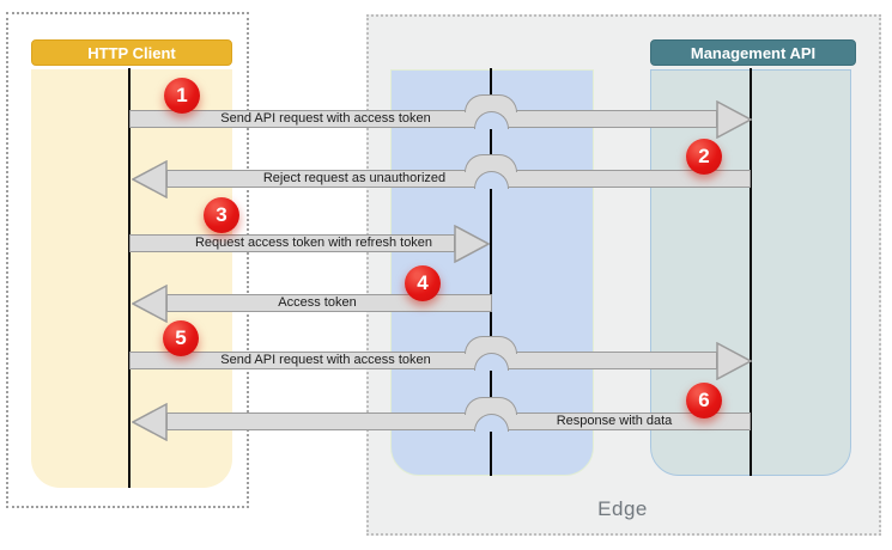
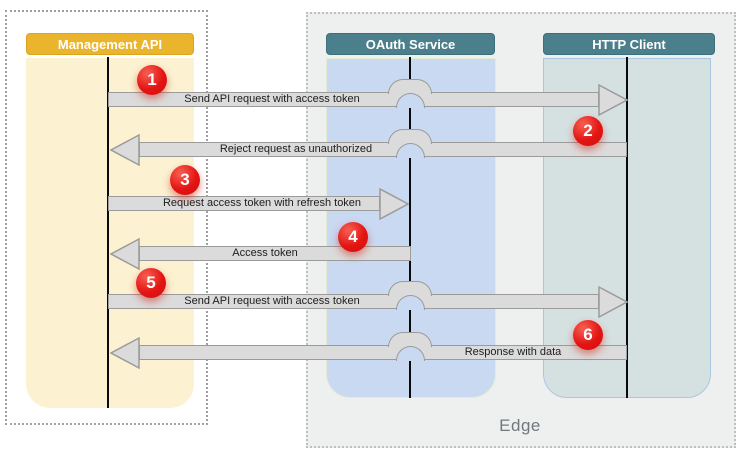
  Edge
- HTTP Client
+ Management API
+ OAuth Service
- Management API
+ HTTP Client
  Send API request with access token
  Reject request as unauthorized
  Request access token with refresh token
  Access token
  Send API request with access token
  Response with data
  1
  2
  3
  4
  5
  6
